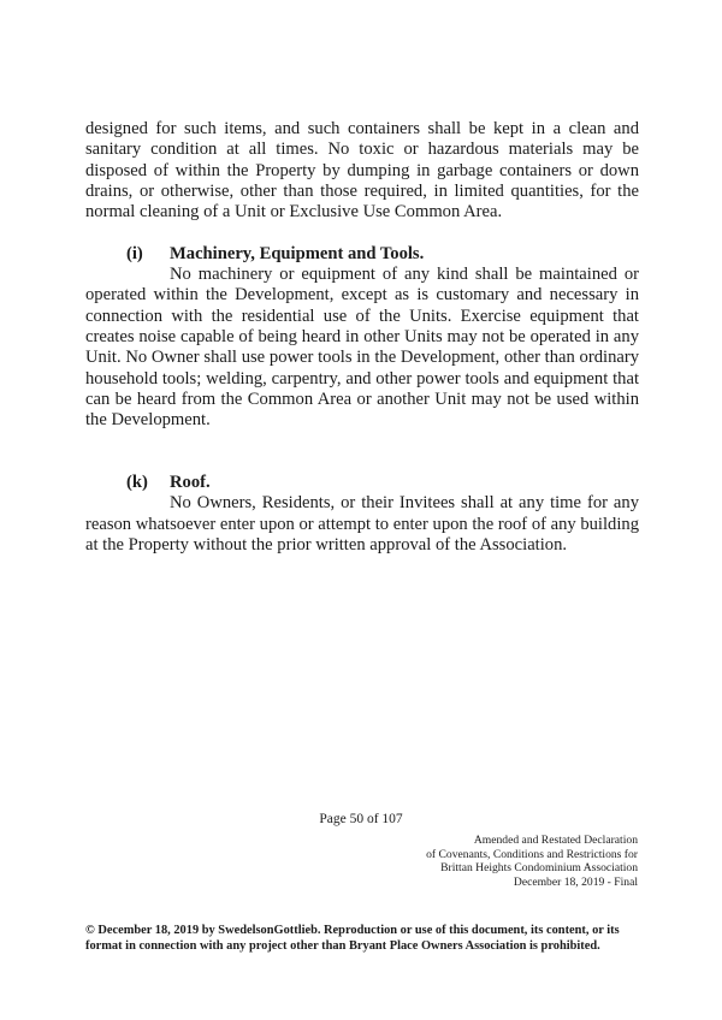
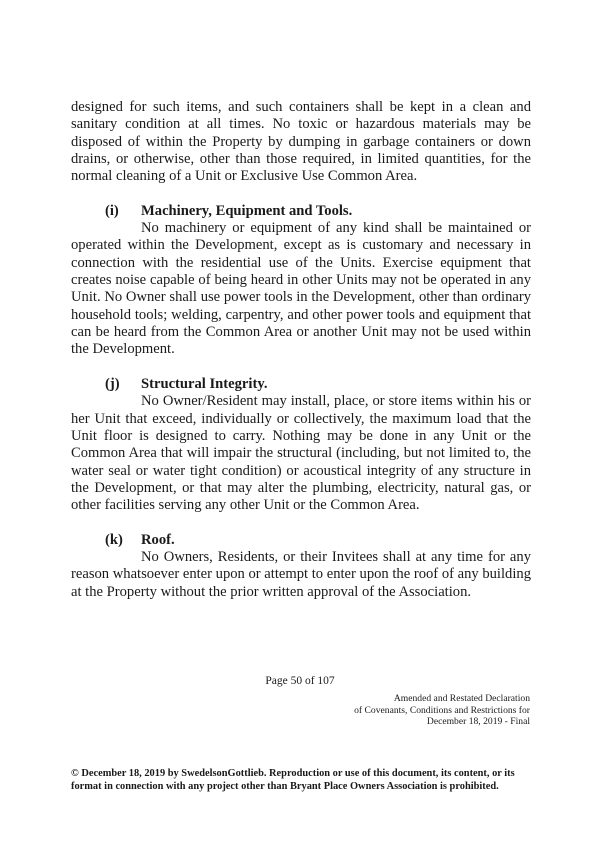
  designed for such items, and such containers shall be kept in a clean and sanitary condition at all times. No toxic or hazardous materials may be disposed of within the Property by dumping in garbage containers or down drains, or otherwise, other than those required, in limited quantities, for the normal cleaning of a Unit or Exclusive Use Common Area.
  (i)
  Machinery, Equipment and Tools.
  No machinery or equipment of any kind shall be maintained or operated within the Development, except as is customary and necessary in connection with the residential use of the Units. Exercise equipment that creates noise capable of being heard in other Units may not be operated in any Unit. No Owner shall use power tools in the Development, other than ordinary household tools; welding, carpentry, and other power tools and equipment that can be heard from the Common Area or another Unit may not be used within the Development.
+ (j)
+ Structural Integrity.
+ No Owner/Resident may install, place, or store items within his or her Unit that exceed, individually or collectively, the maximum load that the Unit floor is designed to carry. Nothing may be done in any Unit or the Common Area that will impair the structural (including, but not limited to, the water seal or water tight condition) or acoustical integrity of any structure in the Development, or that may alter the plumbing, electricity, natural gas, or other facilities serving any other Unit or the Common Area.
  (k)
  Roof.
  No Owners, Residents, or their Invitees shall at any time for any reason whatsoever enter upon or attempt to enter upon the roof of any building at the Property without the prior written approval of the Association.
  Page 50 of 107
  Amended and Restated Declaration
  of Covenants, Conditions and Restrictions for
- Brittan Heights Condominium Association
  December 18, 2019 - Final
  © December 18, 2019 by SwedelsonGottlieb. Reproduction or use of this document, its content, or its format in connection with any project other than Bryant Place Owners Association is prohibited.
